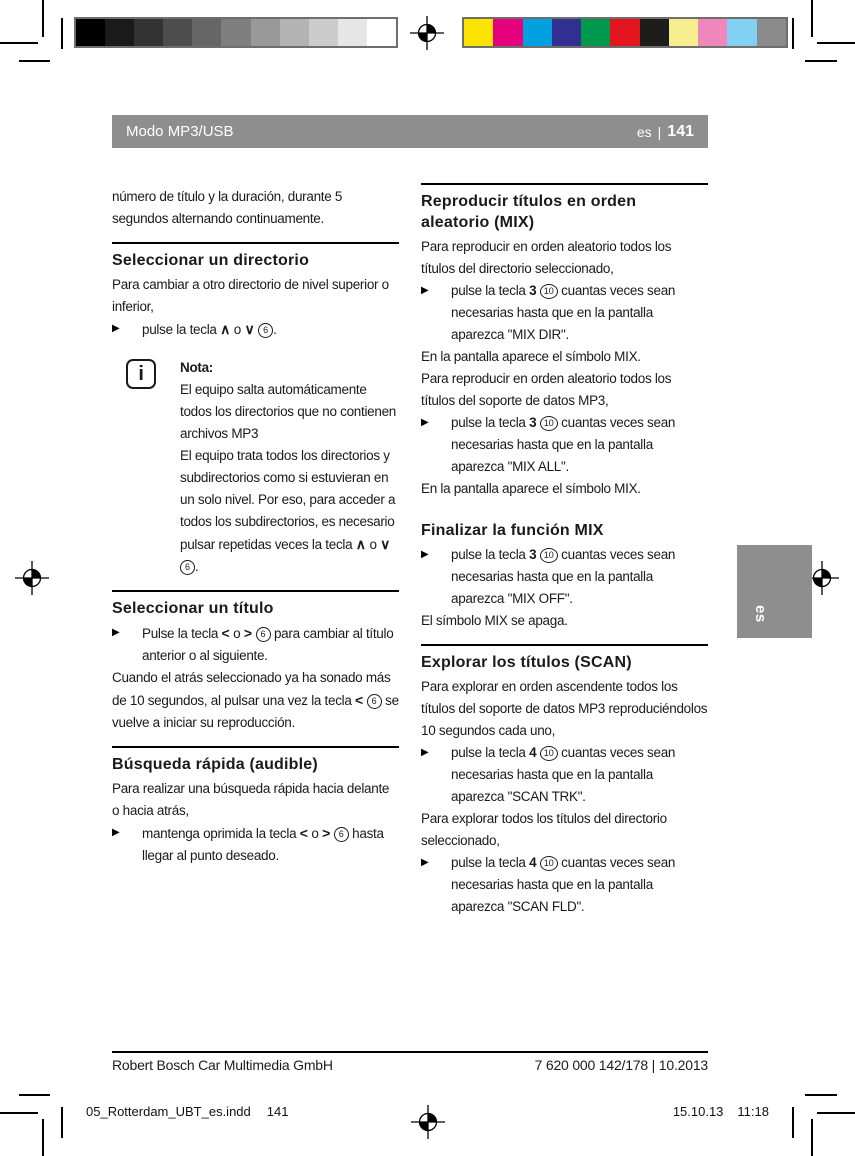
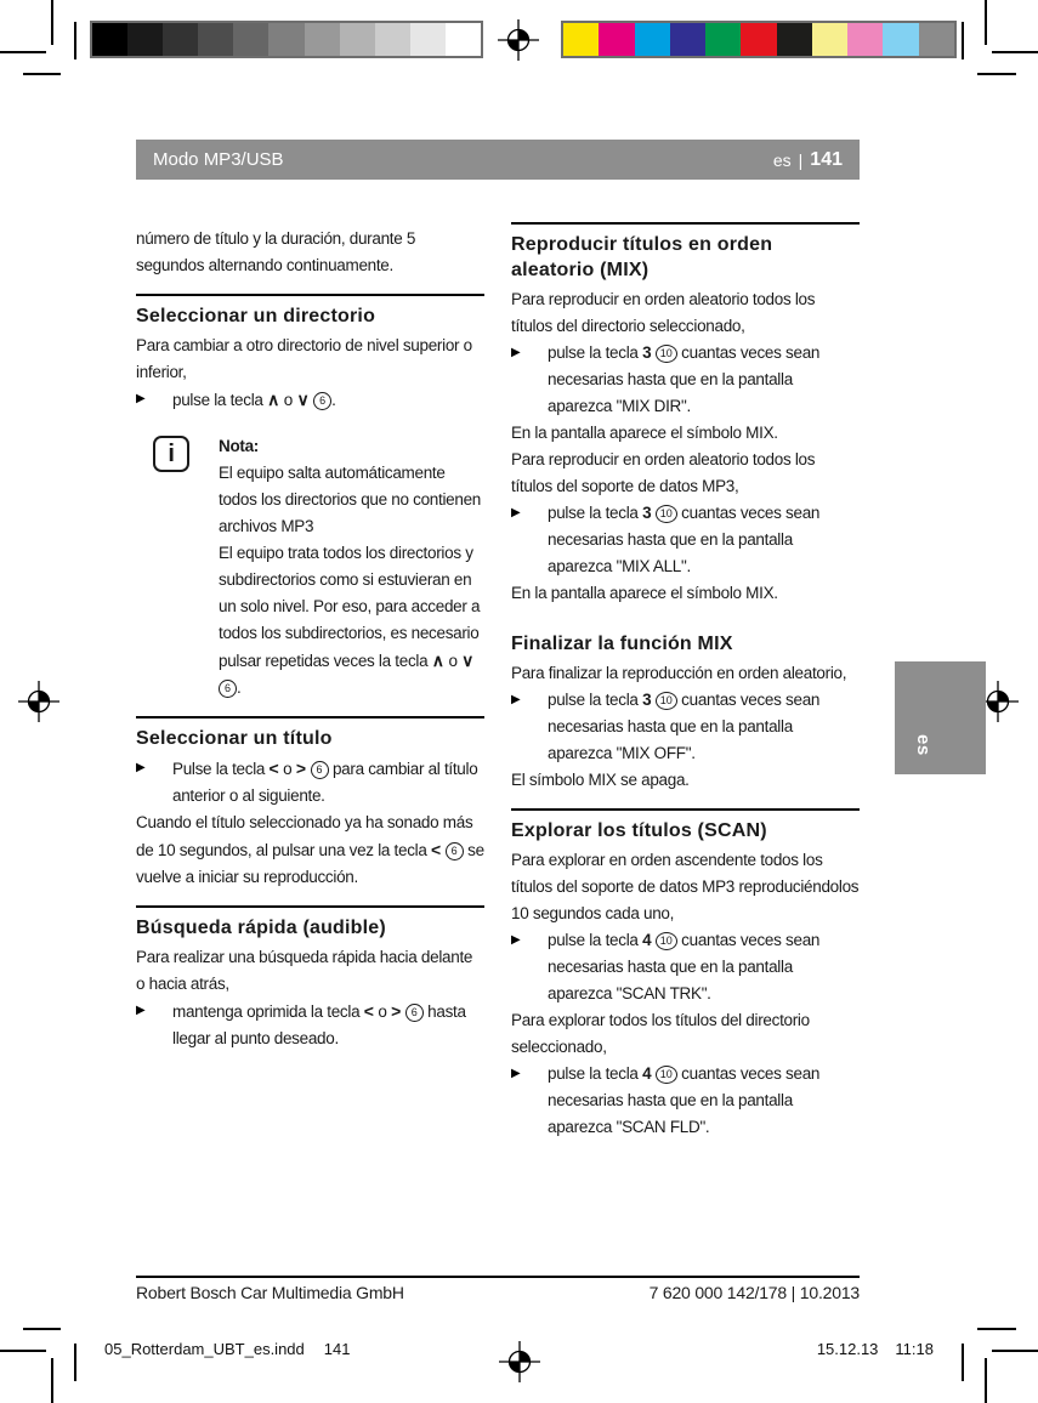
  Modo MP3/USB
  es
  |
  141
  número de título y la duración, durante 5 segundos alternando continuamente.
  Seleccionar un directorio
  Para cambiar a otro directorio de nivel superior o inferior,
  ▶
  pulse la tecla ∧ o ∨ 6 .
  i
  Nota:
  El equipo salta automáticamente todos los directorios que no contienen archivos MP3
  El equipo trata todos los directorios y subdirectorios como si estuvieran en un solo nivel. Por eso, para acceder a todos los subdirectorios, es necesario pulsar repetidas veces la tecla ∧ o ∨ 6 .
  Seleccionar un título
  ▶
  Pulse la tecla < o > 6 para cambiar al título anterior o al siguiente.
- Cuando el atrás seleccionado ya ha sonado más de 10 segundos, al pulsar una vez la tecla < 6 se vuelve a iniciar su reproducción.
+ Cuando el título seleccionado ya ha sonado más de 10 segundos, al pulsar una vez la tecla < 6 se vuelve a iniciar su reproducción.
  Búsqueda rápida (audible)
  Para realizar una búsqueda rápida hacia delante o hacia atrás,
  ▶
  mantenga oprimida la tecla < o > 6 hasta llegar al punto deseado.
  Reproducir títulos en orden aleatorio (MIX)
  Para reproducir en orden aleatorio todos los títulos del directorio seleccionado,
  ▶
  pulse la tecla 3 10 cuantas veces sean necesarias hasta que en la pantalla aparezca "MIX DIR".
  En la pantalla aparece el símbolo MIX.
  Para reproducir en orden aleatorio todos los títulos del soporte de datos MP3,
  ▶
  pulse la tecla 3 10 cuantas veces sean necesarias hasta que en la pantalla aparezca "MIX ALL".
  En la pantalla aparece el símbolo MIX.
  Finalizar la función MIX
+ Para finalizar la reproducción en orden aleatorio,
  ▶
  pulse la tecla 3 10 cuantas veces sean necesarias hasta que en la pantalla aparezca "MIX OFF".
  El símbolo MIX se apaga.
  Explorar los títulos (SCAN)
  Para explorar en orden ascendente todos los títulos del soporte de datos MP3 reproduciéndolos 10 segundos cada uno,
  ▶
  pulse la tecla 4 10 cuantas veces sean necesarias hasta que en la pantalla aparezca "SCAN TRK".
  Para explorar todos los títulos del directorio seleccionado,
  ▶
  pulse la tecla 4 10 cuantas veces sean necesarias hasta que en la pantalla aparezca "SCAN FLD".
  Robert Bosch Car Multimedia GmbH
  7 620 000 142/178 | 10.2013
  05_Rotterdam_UBT_es.indd
  141
- 15.10.13
+ 15.12.13
  11:18
